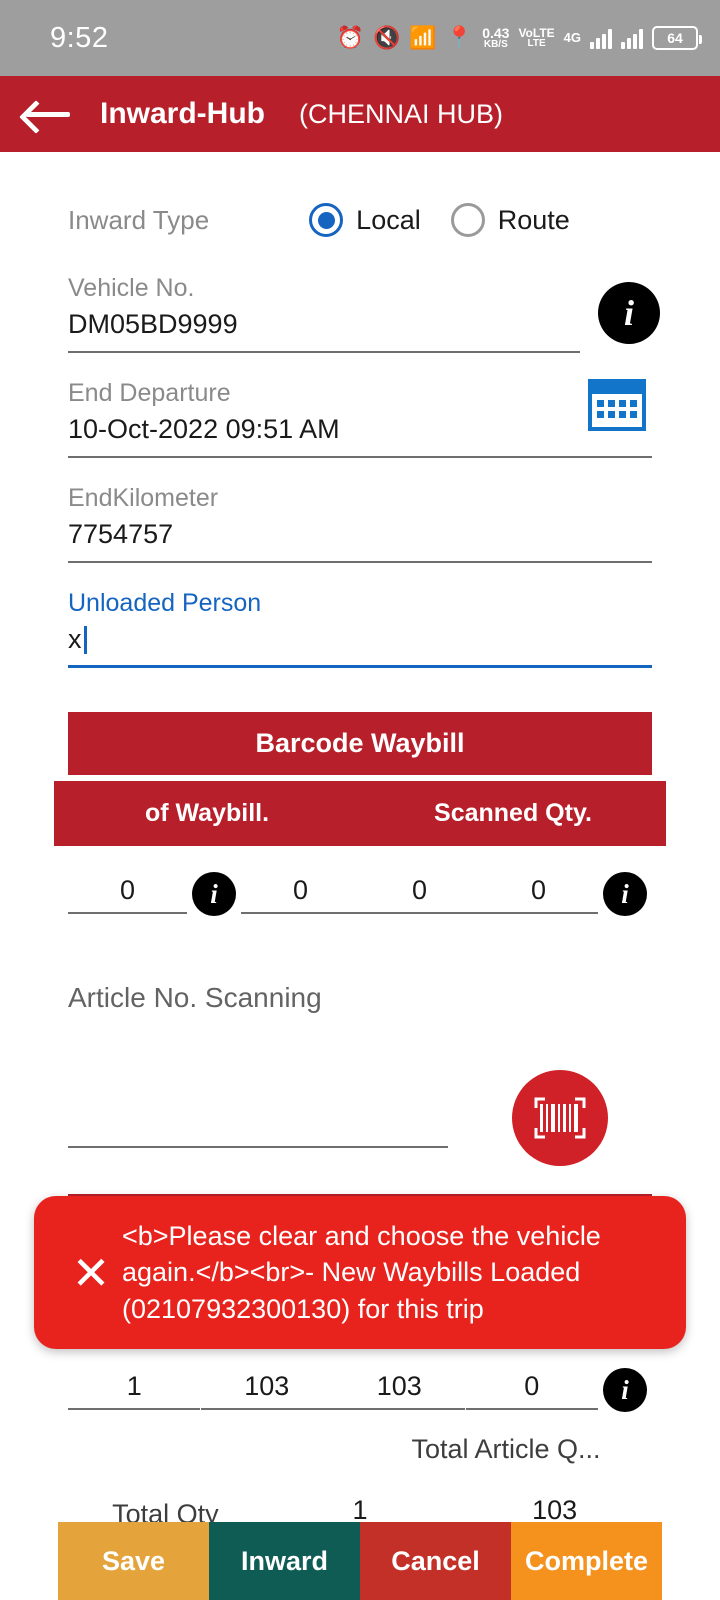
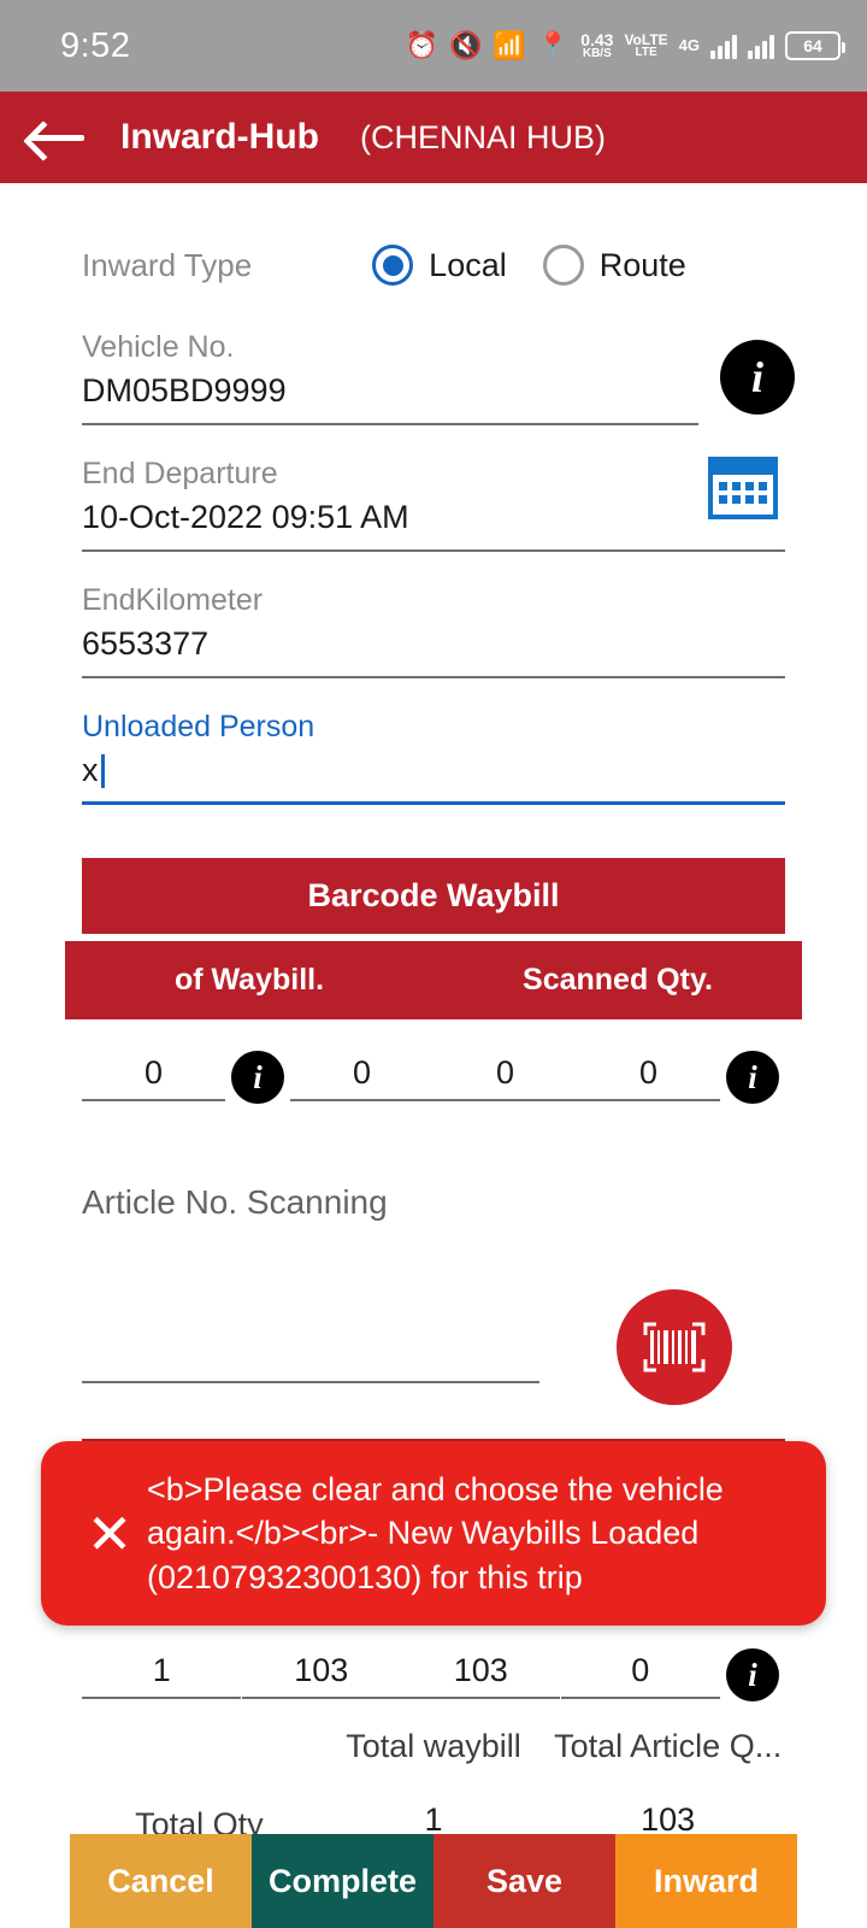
  9:52
  ⏰
  🔇
  📶
  📍
  0.43
  KB/S
  VoLTE
  LTE
  4G
  64
  Inward-Hub
  (CHENNAI HUB)
  Inward Type
  Local
  Route
  Vehicle No.
  DM05BD9999
  i
  End Departure
  10-Oct-2022 09:51 AM
  EndKilometer
- 7754757
+ 6553377
  Unloaded Person
  x
  Barcode Waybill
  of Waybill.
  Scanned Qty.
  0
  i
  0
  0
  0
  i
  Article No. Scanning
  1
  103
  103
  0
  i
+ Total waybill
  Total Article Q...
  Total Qty
  1
  103
  ✕
  <b>Please clear and choose the vehicle again.</b><br>- New Waybills Loaded (02107932300130) for this trip
- Save
+ Cancel
- Inward
+ Complete
- Cancel
+ Save
- Complete
+ Inward
